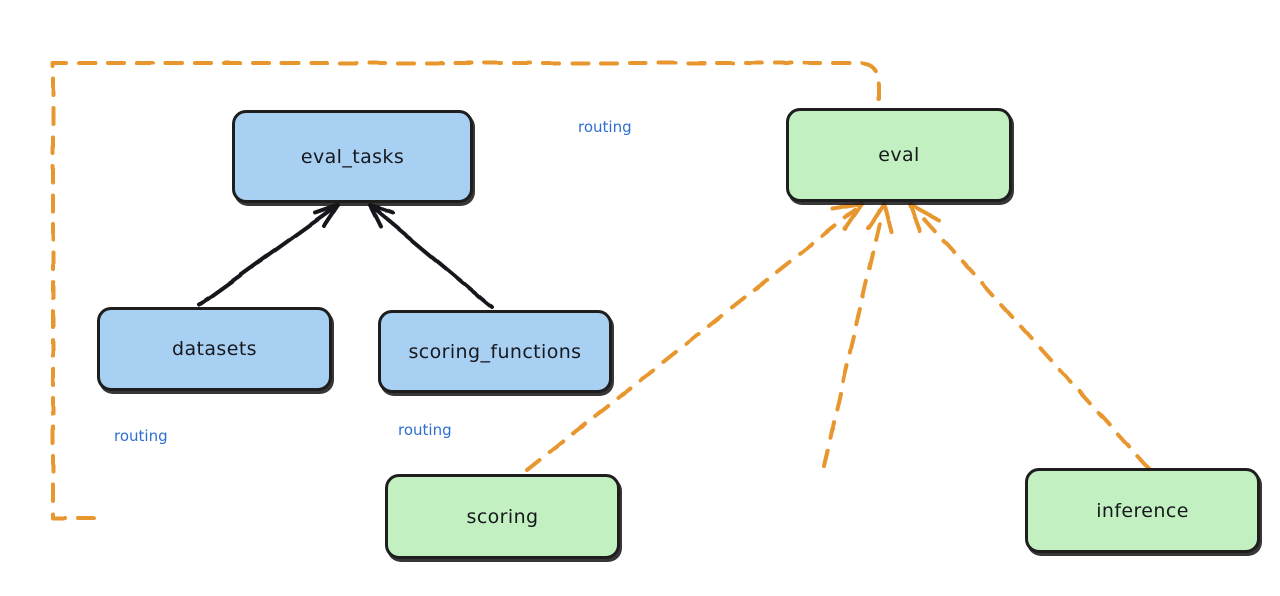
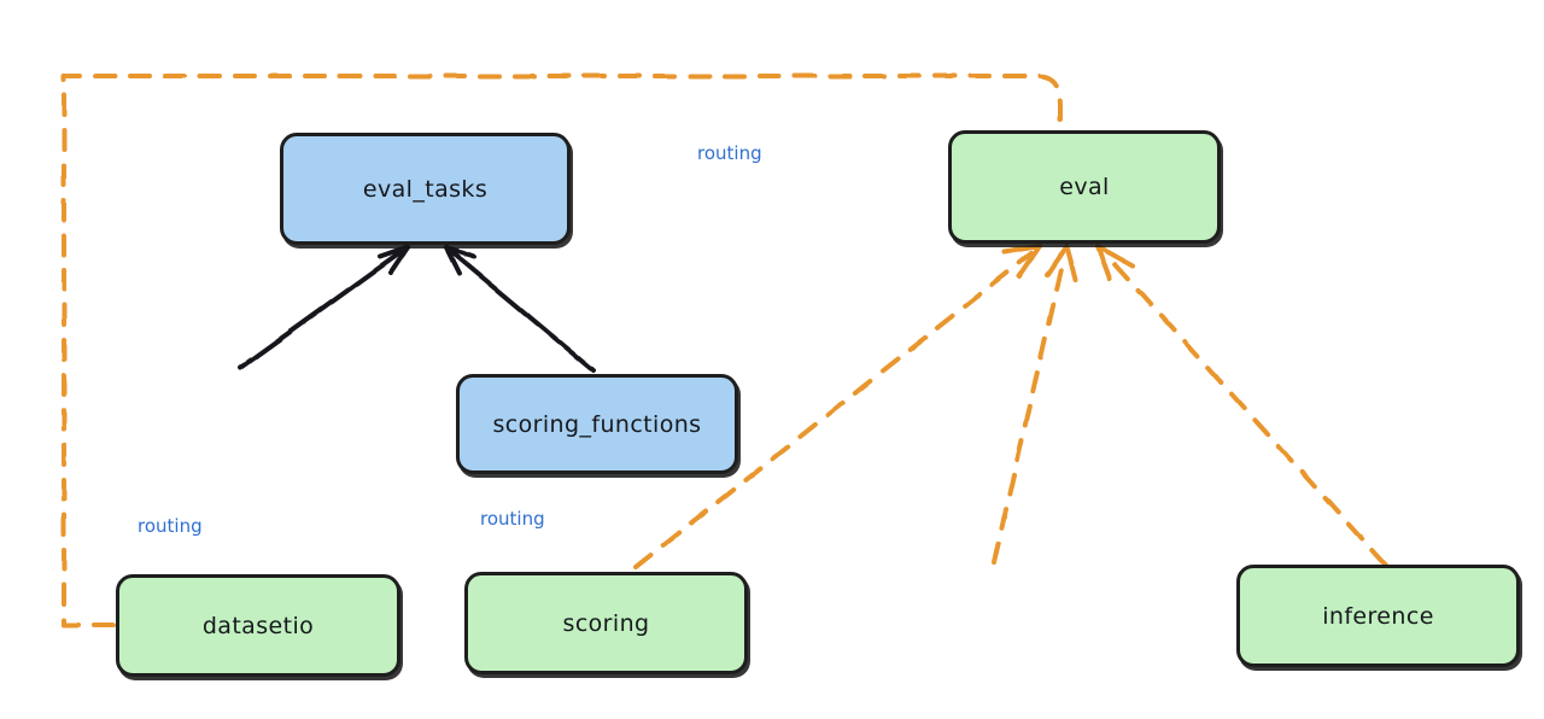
  eval_tasks
  eval
- datasets
  scoring_functions
+ datasetio
  scoring
  inference
  routing
  routing
  routing
